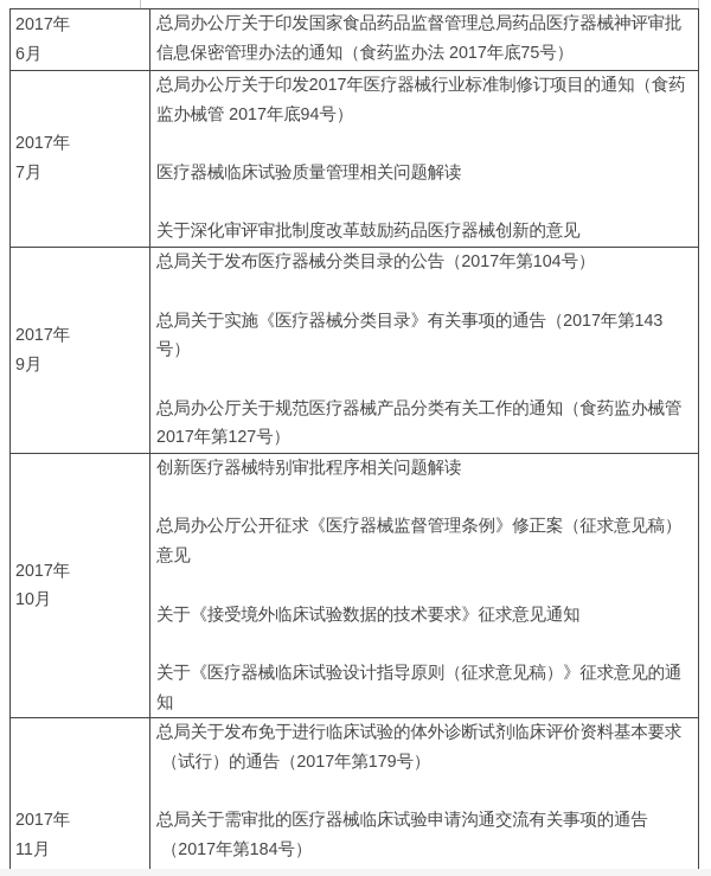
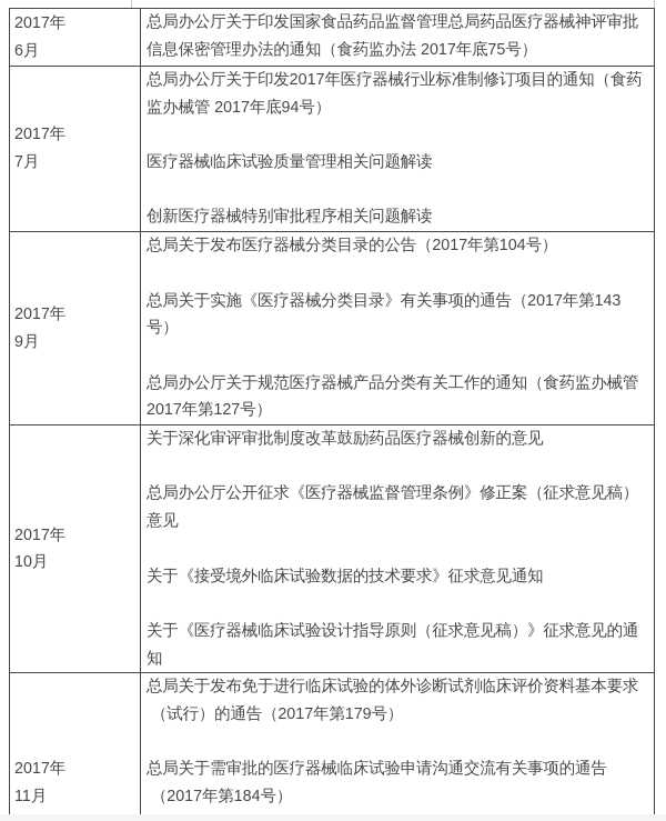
  2017年 6月	总局办公厅关于印发国家食品药品监督管理总局药品医疗器械神评审批 信息保密管理办法的通知（食药监办法 2017年底75号）
- 2017年 7月	总局办公厅关于印发2017年医疗器械行业标准制修订项目的通知（食药 监办械管 2017年底94号） 医疗器械临床试验质量管理相关问题解读 关于深化审评审批制度改革鼓励药品医疗器械创新的意见
+ 2017年 7月	总局办公厅关于印发2017年医疗器械行业标准制修订项目的通知（食药 监办械管 2017年底94号） 医疗器械临床试验质量管理相关问题解读 创新医疗器械特别审批程序相关问题解读
  2017年 9月	总局关于发布医疗器械分类目录的公告（2017年第104号） 总局关于实施《医疗器械分类目录》有关事项的通告（2017年第143号） 总局办公厅关于规范医疗器械产品分类有关工作的通知（食药监办械管 2017年第127号）
- 2017年 10月	创新医疗器械特别审批程序相关问题解读 总局办公厅公开征求《医疗器械监督管理条例》修正案（征求意见稿） 意见 关于《接受境外临床试验数据的技术要求》征求意见通知 关于《医疗器械临床试验设计指导原则（征求意见稿）》征求意见的通知
+ 2017年 10月	关于深化审评审批制度改革鼓励药品医疗器械创新的意见 总局办公厅公开征求《医疗器械监督管理条例》修正案（征求意见稿） 意见 关于《接受境外临床试验数据的技术要求》征求意见通知 关于《医疗器械临床试验设计指导原则（征求意见稿）》征求意见的通知
  2017年 11月	总局关于发布免于进行临床试验的体外诊断试剂临床评价资料基本要求 （试行）的通告（2017年第179号） 总局关于需审批的医疗器械临床试验申请沟通交流有关事项的通告 （2017年第184号）
